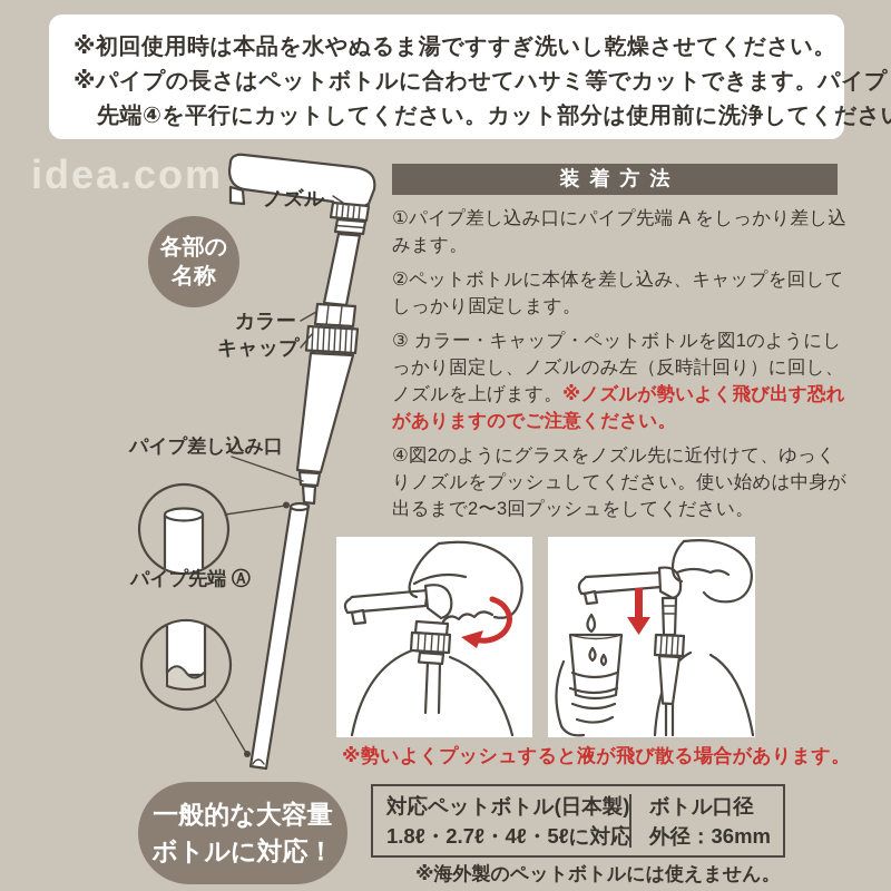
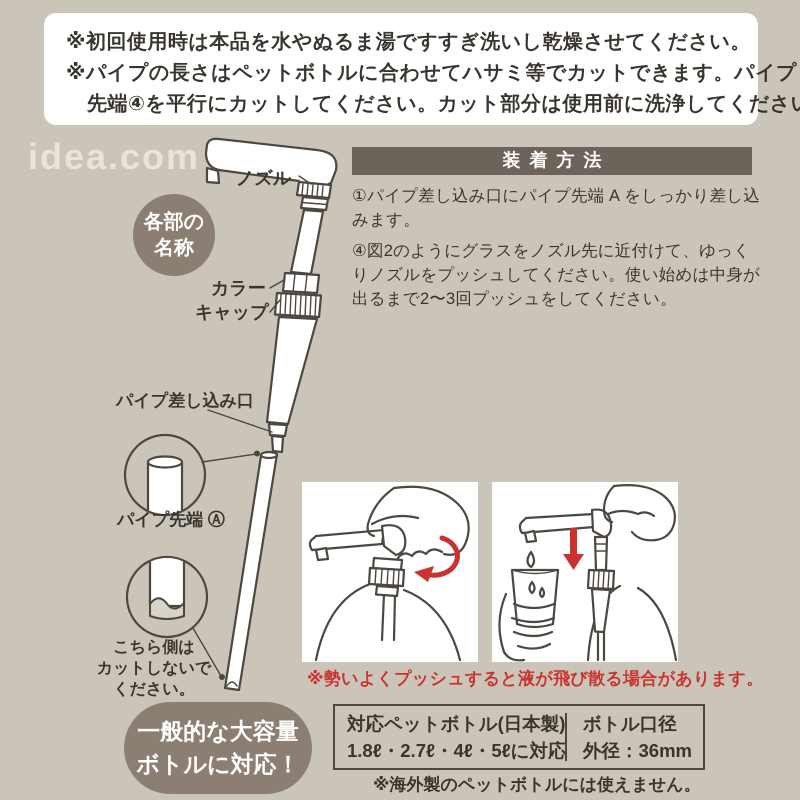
  ※初回使用時は本品を水やぬるま湯ですすぎ洗いし乾燥させてください。
  ※パイプの長さはペットボトルに合わせてハサミ等でカットできます。パイプ
  先端④を平行にカットしてください。カット部分は使用前に洗浄してくださ
  idea.com
  各部の
  名称
  ノズル
  カラー
  キャップ
  パイプ差し込み口
  パイプ先端 Ⓐ
+ こちら側は
+ カットしないで
+ ください。
  装着方法
  ①パイプ差し込み口にパイプ先端 A をしっかり差し込みます。
- ②ペットボトルに本体を差し込み、キャップを回してしっかり固定します。
- ③ カラー・キャップ・ペットボトルを図1のようにしっかり固定し、ノズルのみ左（反時計回り）に回し、ノズルを上げます。※ノズルが勢いよく飛び出す恐れがありますのでご注意ください。
  ④図2のようにグラスをノズル先に近付けて、ゆっくりノズルをプッシュしてください。使い始めは中身が出るまで2〜3回プッシュをしてください。
  ※勢いよくプッシュすると液が飛び散る場合があります。
  一般的な大容量
  ボトルに対応！
  対応ペットボトル(日本製)
  1.8ℓ・2.7ℓ・4ℓ・5ℓに対応
  ボトル口径
  外径：36mm
  ※海外製のペットボトルには使えません。
